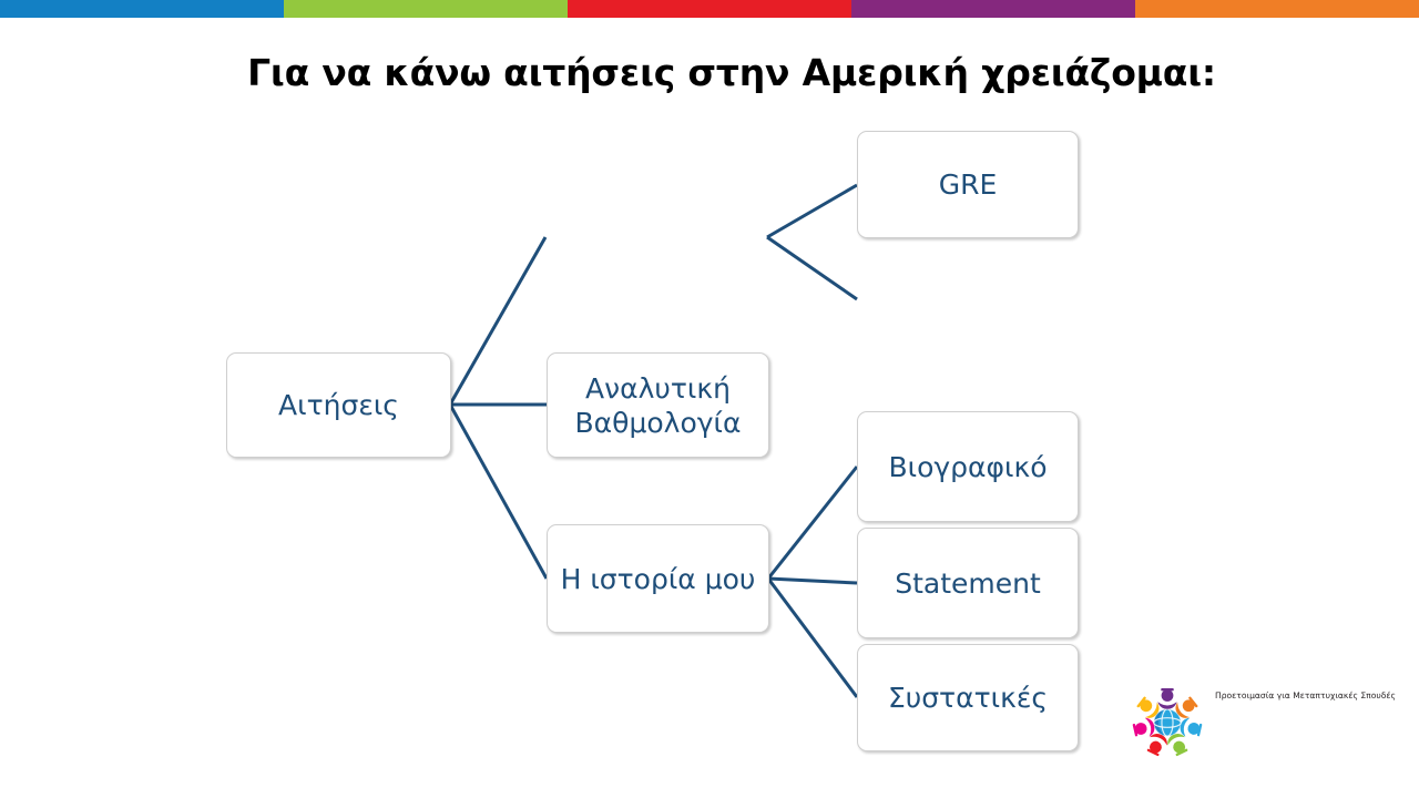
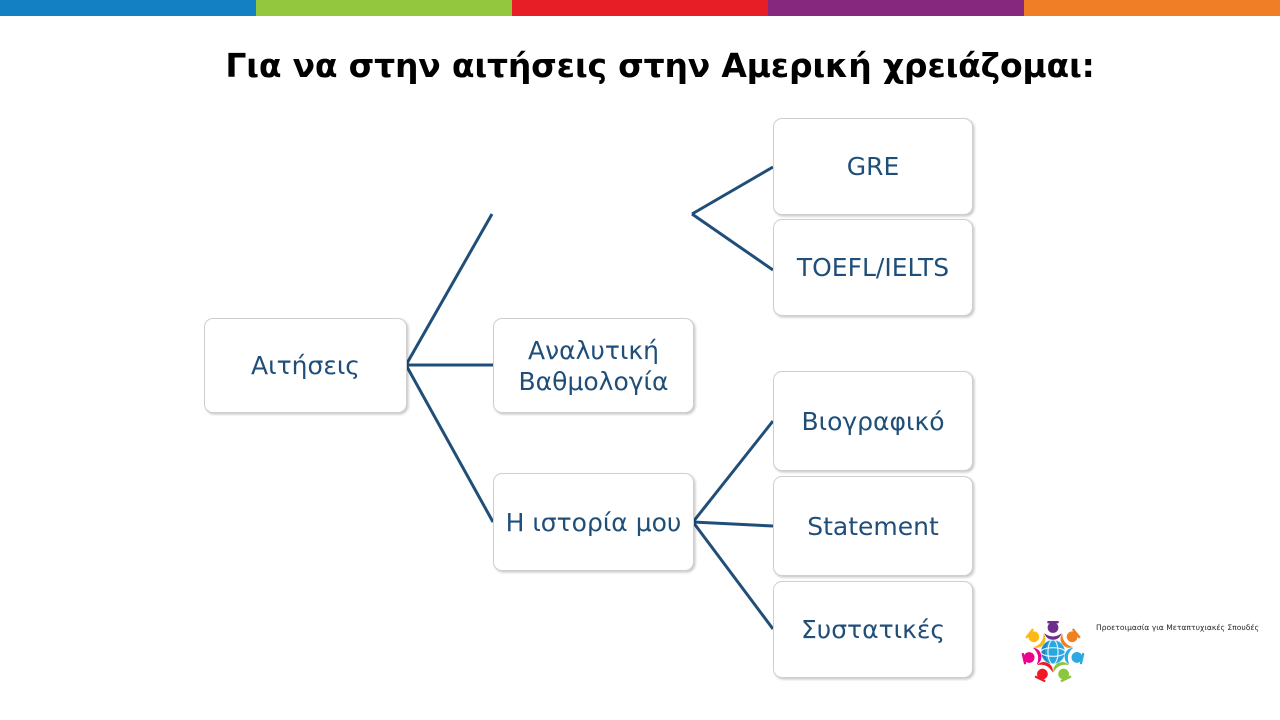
- Για να κάνω αιτήσεις στην Αμερική χρειάζομαι:
+ Για να στην αιτήσεις στην Αμερική χρειάζομαι:
  Αιτήσεις
  Αναλυτική Βαθμολογία
  Η ιστορία μου
  GRE
+ TOEFL/IELTS
  Βιογραφικό
  Statement
  Συστατικές
  Προετοιμασία για Μεταπτυχιακές Σπουδές
